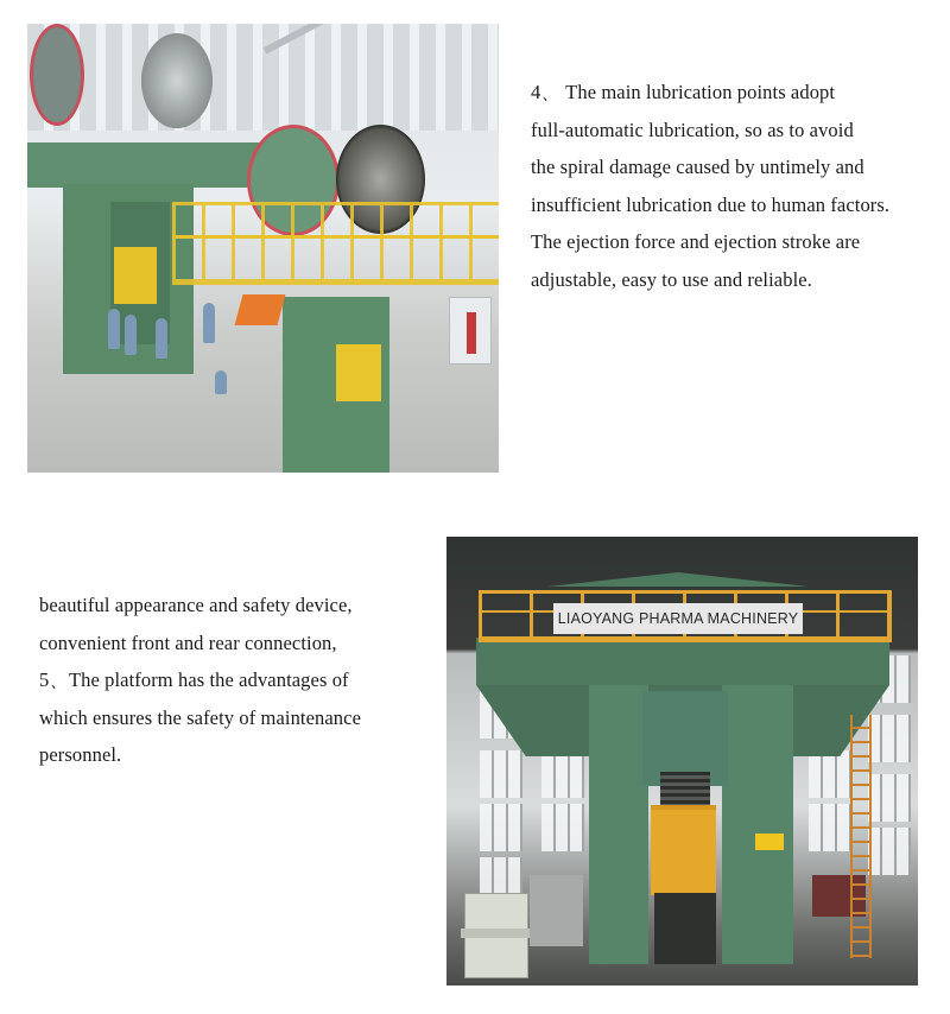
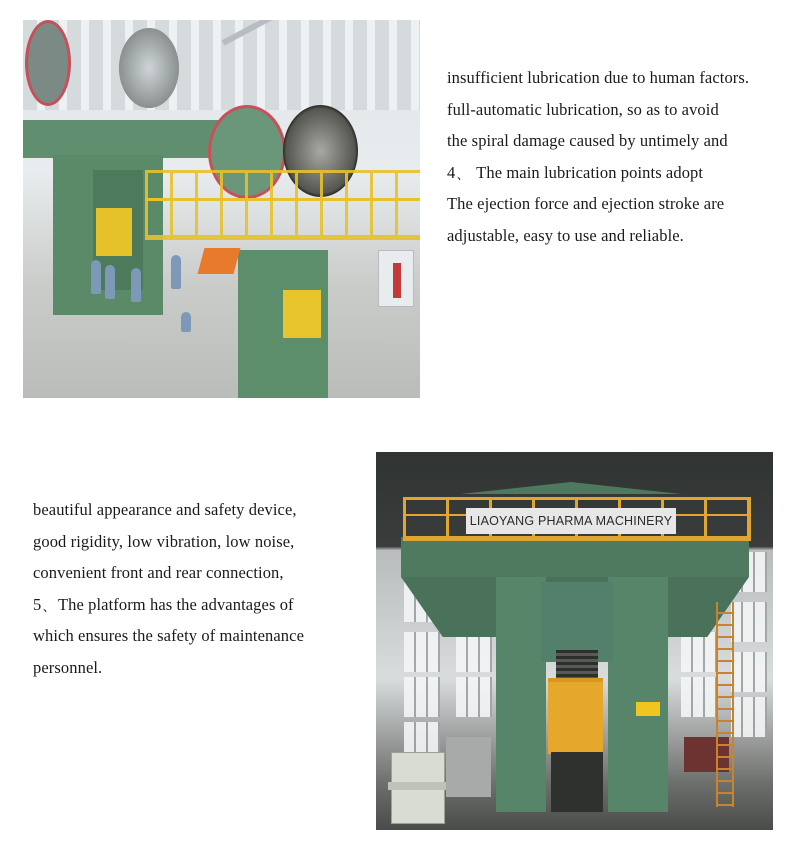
- 4、 The main lubrication points adopt
+ insufficient lubrication due to human factors.
  full-automatic lubrication, so as to avoid
  the spiral damage caused by untimely and
- insufficient lubrication due to human factors.
+ 4、 The main lubrication points adopt
  The ejection force and ejection stroke are
  adjustable, easy to use and reliable.
  beautiful appearance and safety device,
+ good rigidity, low vibration, low noise,
  convenient front and rear connection,
  5、The platform has the advantages of
  which ensures the safety of maintenance
  personnel.
  LIAOYANG PHARMA MACHINERY
